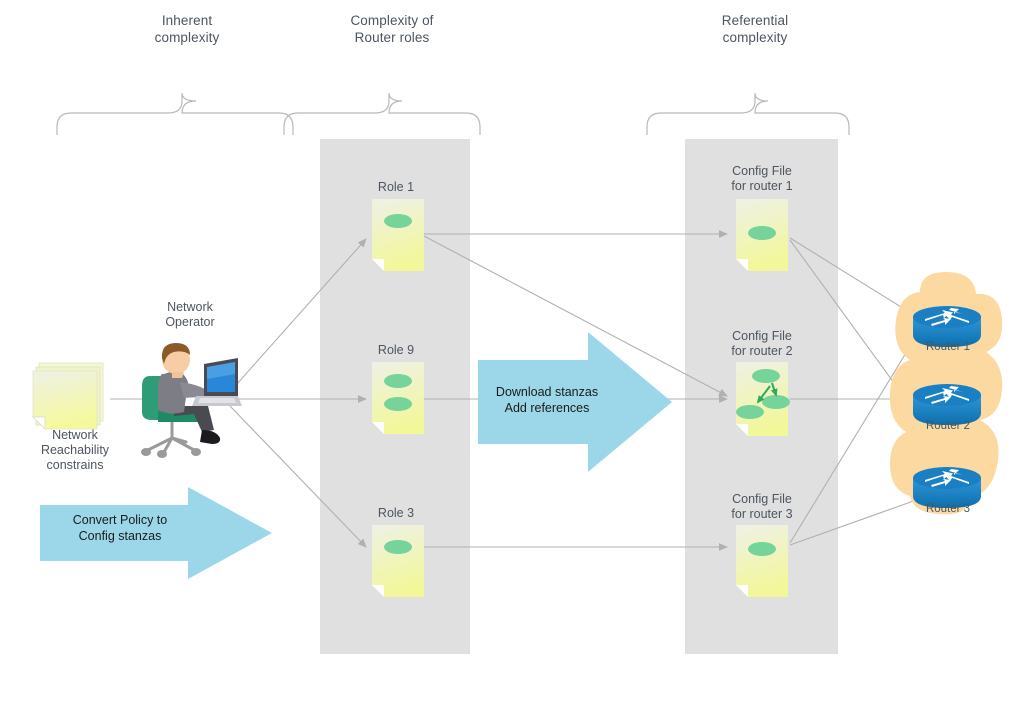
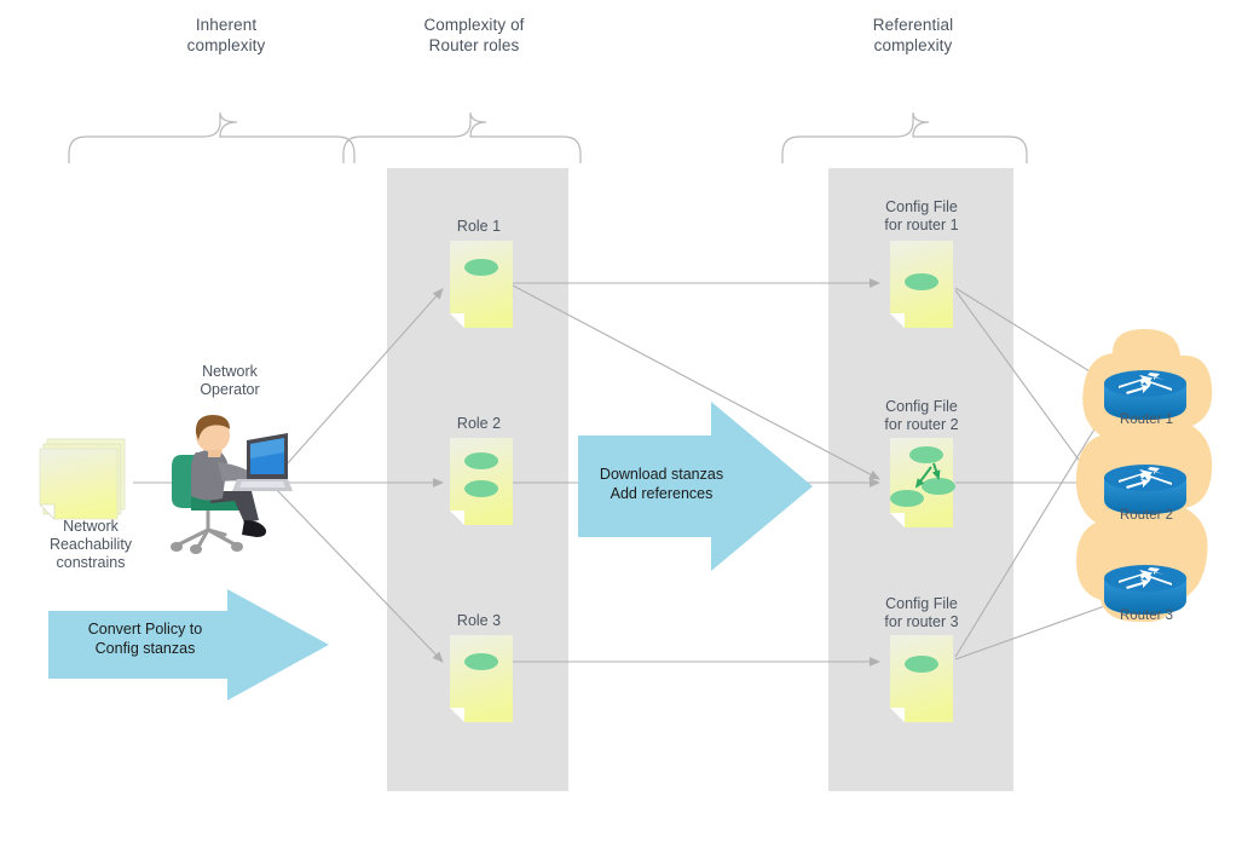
  Inherent
  complexity
  Complexity of
  Router roles
  Referential
  complexity
  Network
  Reachability
  constrains
  Network
  Operator
  Role 1
- Role 9
+ Role 2
  Role 3
  Config File
  for router 1
  Config File
  for router 2
  Config File
  for router 3
  Convert Policy to
  Config stanzas
  Download stanzas
  Add references
  Router 1
  Router 2
  Router 3
